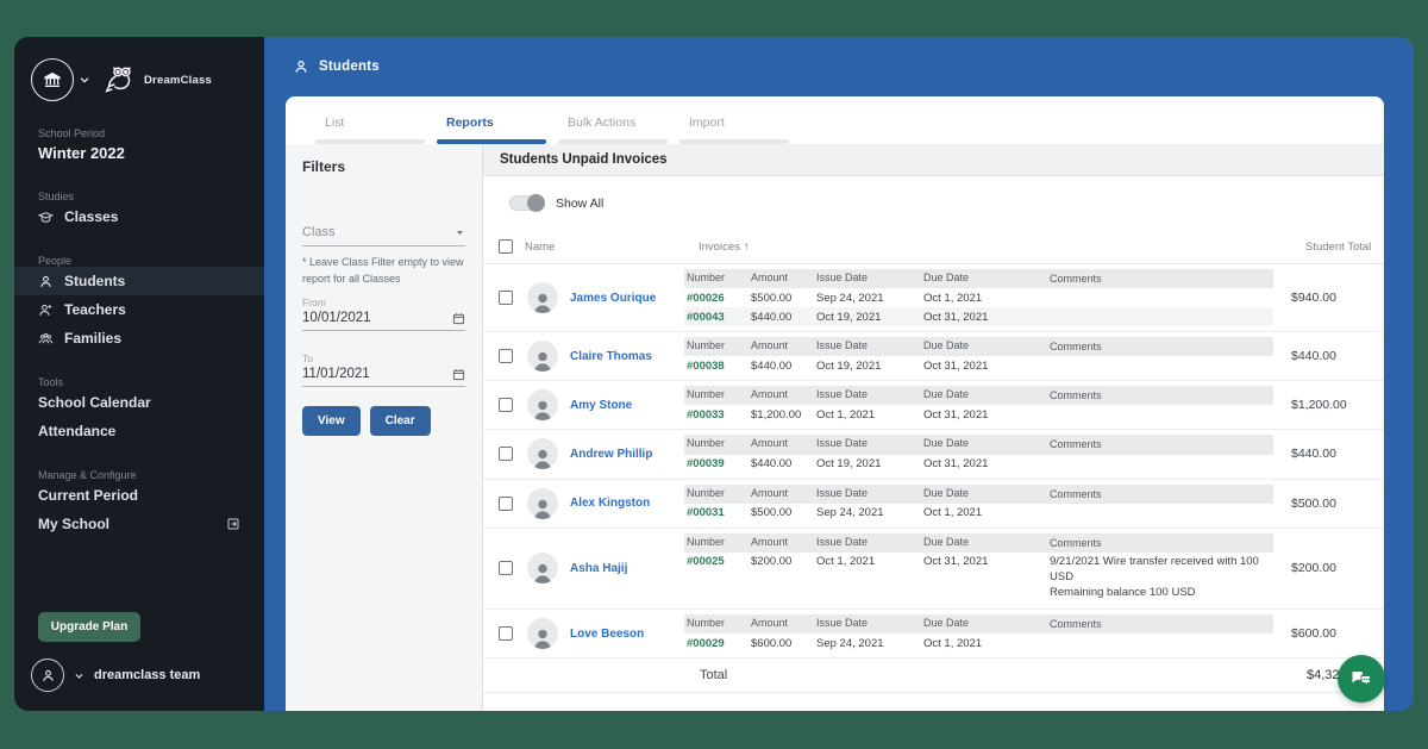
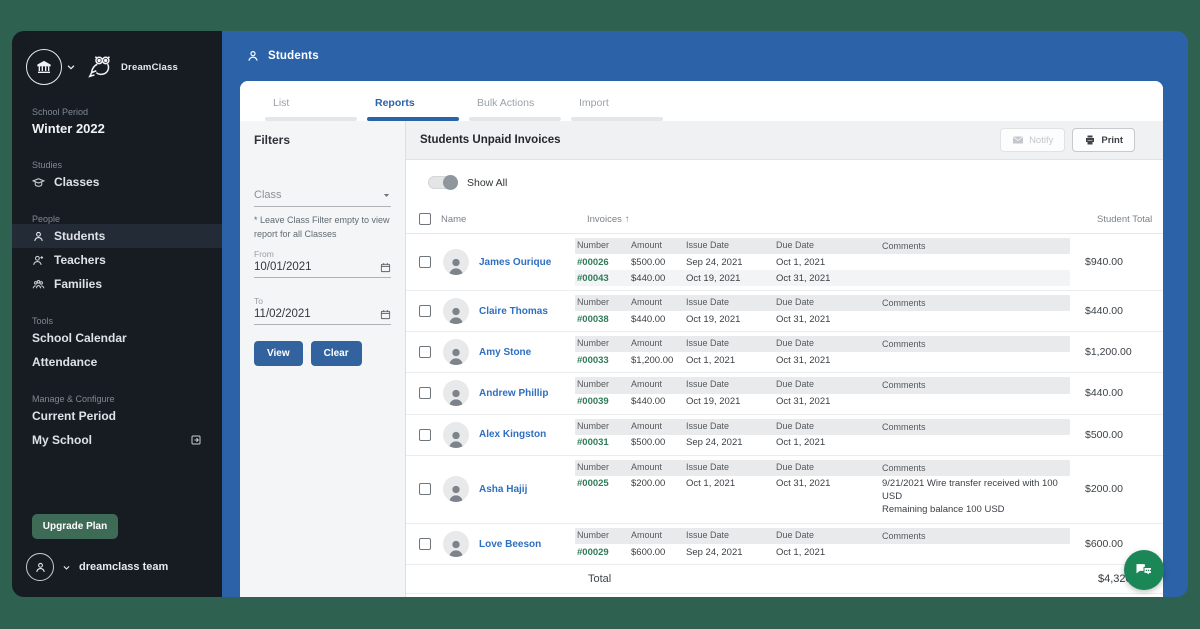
  DreamClass
  School Period
  Winter 2022
  Studies
  Classes
  People
  Students
  Teachers
  Families
  Tools
  School Calendar
  Attendance
  Manage & Configure
  Current Period
  My School
  Upgrade Plan
  dreamclass team
  Students
  List
  Reports
  Bulk Actions
  Import
  Filters
  Class
  * Leave Class Filter empty to view report for all Classes
  From
  10/01/2021
  To
- 11/01/2021
+ 11/02/2021
  View
  Clear
  Students Unpaid Invoices
+ Notify
+ Print
  Show All
  Name
  Invoices
  ↑
  Student Total
  James Ourique
  Number
  Amount
  Issue Date
  Due Date
  Comments
  #00026
  $500.00
  Sep 24, 2021
  Oct 1, 2021
  #00043
  $440.00
  Oct 19, 2021
  Oct 31, 2021
  $940.00
  Claire Thomas
  Number
  Amount
  Issue Date
  Due Date
  Comments
  #00038
  $440.00
  Oct 19, 2021
  Oct 31, 2021
  $440.00
  Amy Stone
  Number
  Amount
  Issue Date
  Due Date
  Comments
  #00033
  $1,200.00
  Oct 1, 2021
  Oct 31, 2021
  $1,200.00
  Andrew Phillip
  Number
  Amount
  Issue Date
  Due Date
  Comments
  #00039
  $440.00
  Oct 19, 2021
  Oct 31, 2021
  $440.00
  Alex Kingston
  Number
  Amount
  Issue Date
  Due Date
  Comments
  #00031
  $500.00
  Sep 24, 2021
  Oct 1, 2021
  $500.00
  Asha Hajij
  Number
  Amount
  Issue Date
  Due Date
  Comments
  #00025
  $200.00
  Oct 1, 2021
  Oct 31, 2021
  9/21/2021 Wire transfer received with 100 USD
  Remaining balance 100 USD
  $200.00
  Love Beeson
  Number
  Amount
  Issue Date
  Due Date
  Comments
  #00029
  $600.00
  Sep 24, 2021
  Oct 1, 2021
  $600.00
  Total
